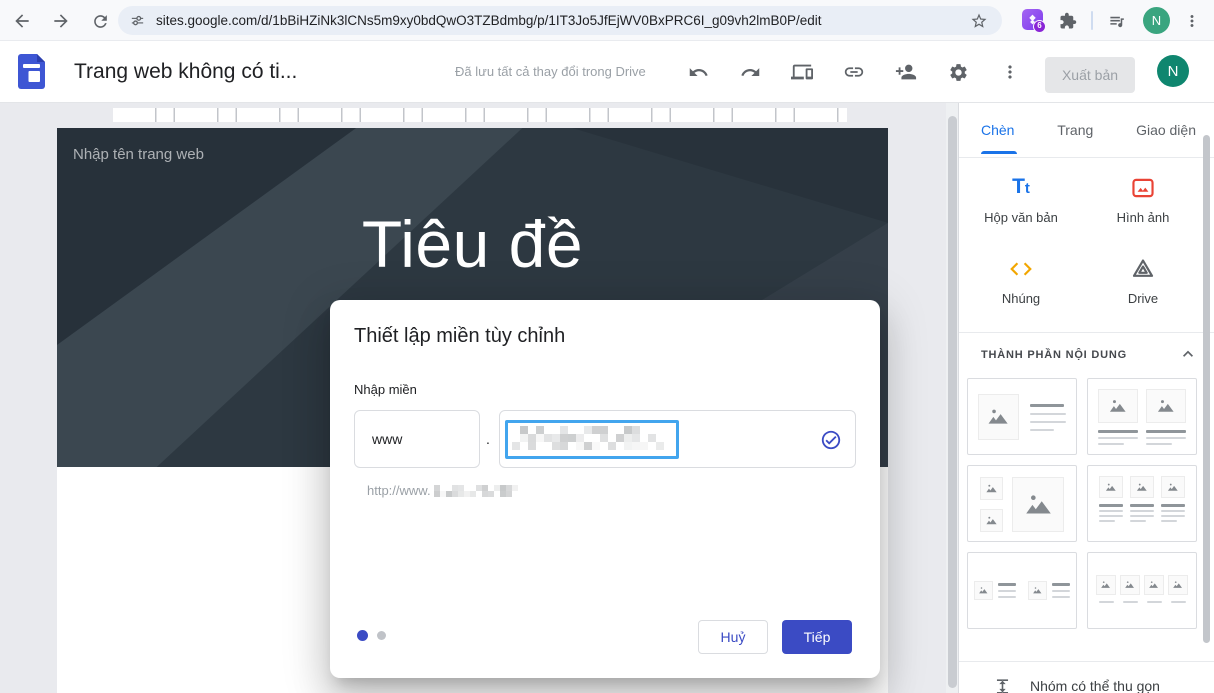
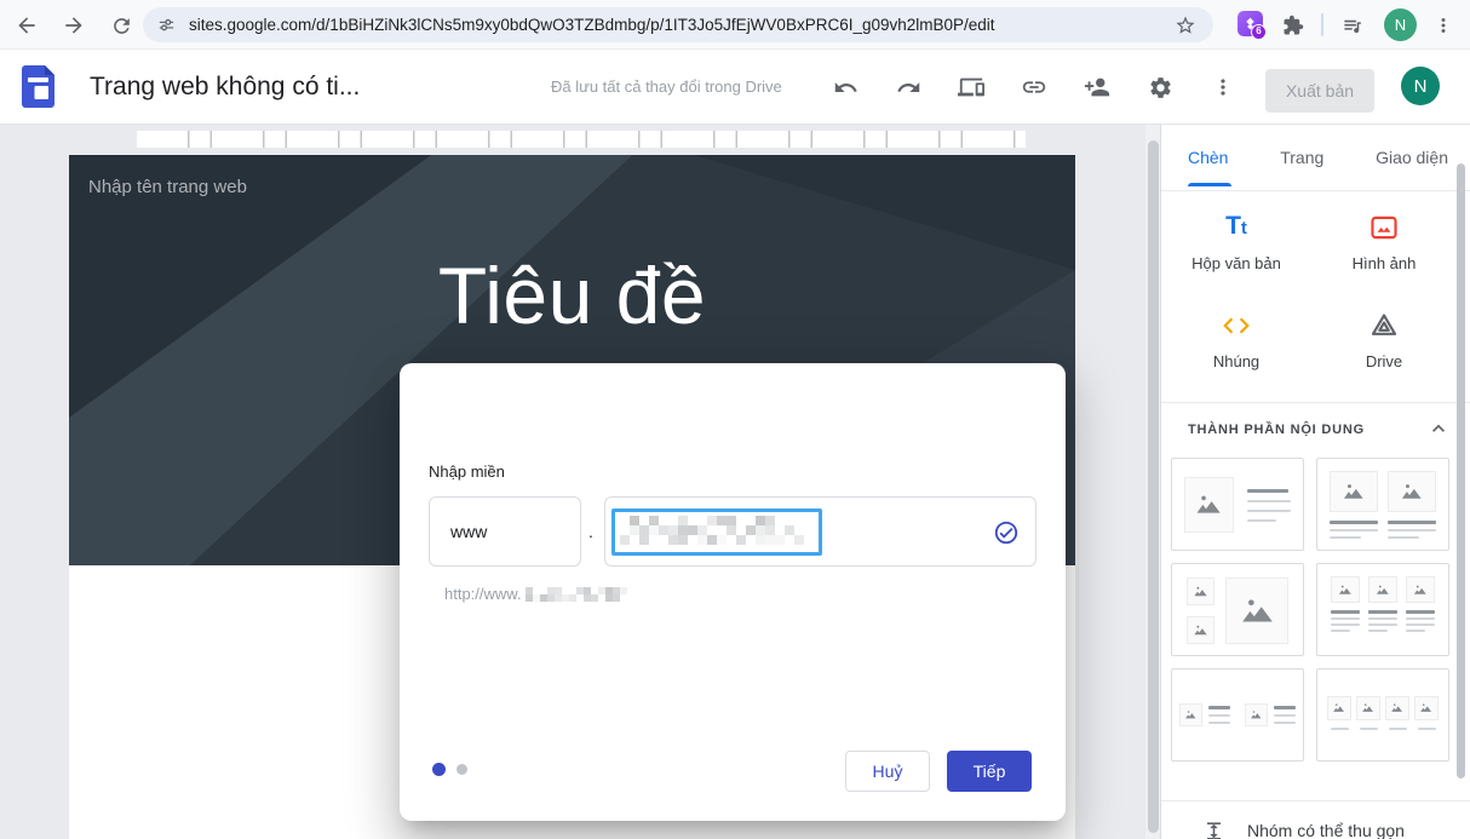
  sites.google.com/d/1bBiHZiNk3lCNs5m9xy0bdQwO3TZBdmbg/p/1IT3Jo5JfEjWV0BxPRC6I_g09vh2lmB0P/edit
  6
  N
  Trang web không có ti...
  Đã lưu tất cả thay đổi trong Drive
  Xuất bản
  N
  Nhập tên trang web
  Tiêu đề
  Chèn
  Trang
  Giao diện
  Tt
  Hộp văn bản
  Hình ảnh
  Nhúng
  Drive
  THÀNH PHẦN NỘI DUNG
  Nhóm có thể thu gọn
- Thiết lập miền tùy chỉnh
  Nhập miền
  www
  .
  http://www.
  Huỷ
  Tiếp
